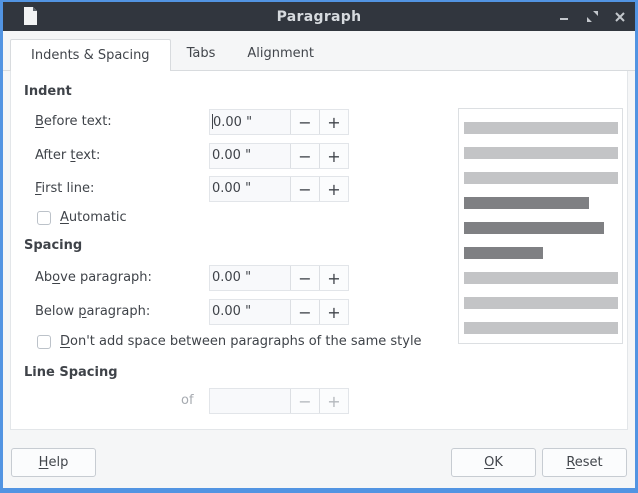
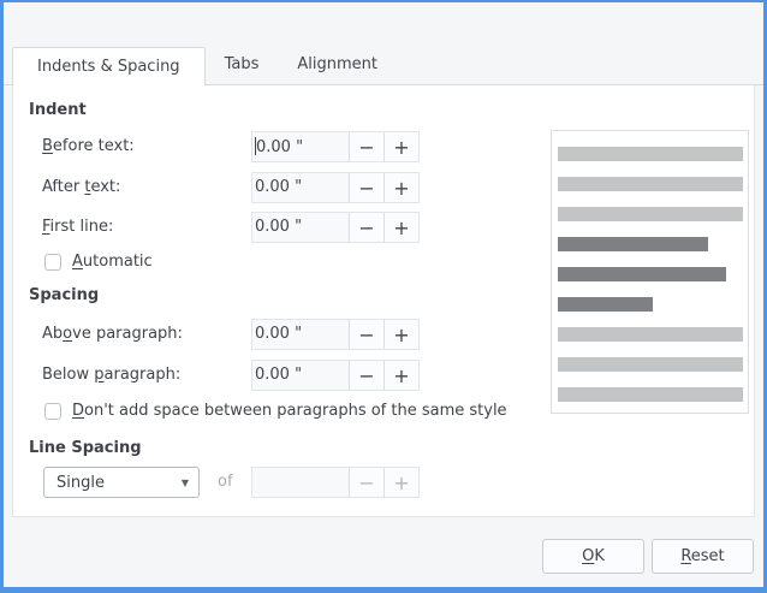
- Paragraph
  Indents & Spacing
  Tabs
  Alignment
  Indent
  Before text:
  0.00 "
  −
  +
  After text:
  0.00 "
  −
  +
  First line:
  0.00 "
  −
  +
  Automatic
  Spacing
  Above paragraph:
  0.00 "
  −
  +
  Below paragraph:
  0.00 "
  −
  +
  Don't add space between paragraphs of the same style
  Line Spacing
+ Single
+ ▼
  of
  −
  +
- Help
  OK
  Reset
